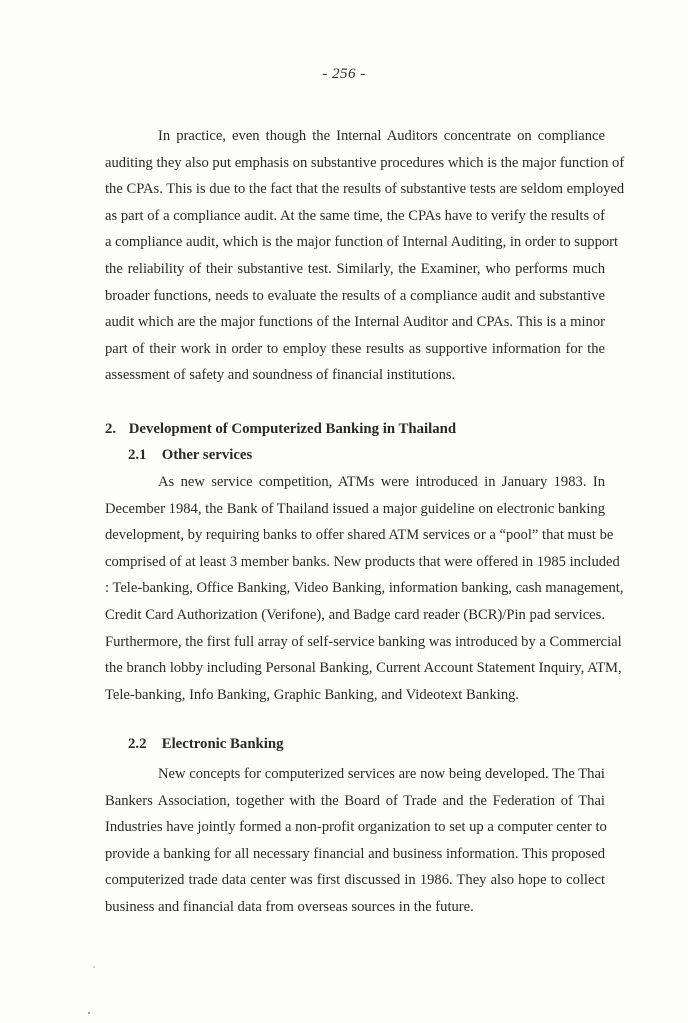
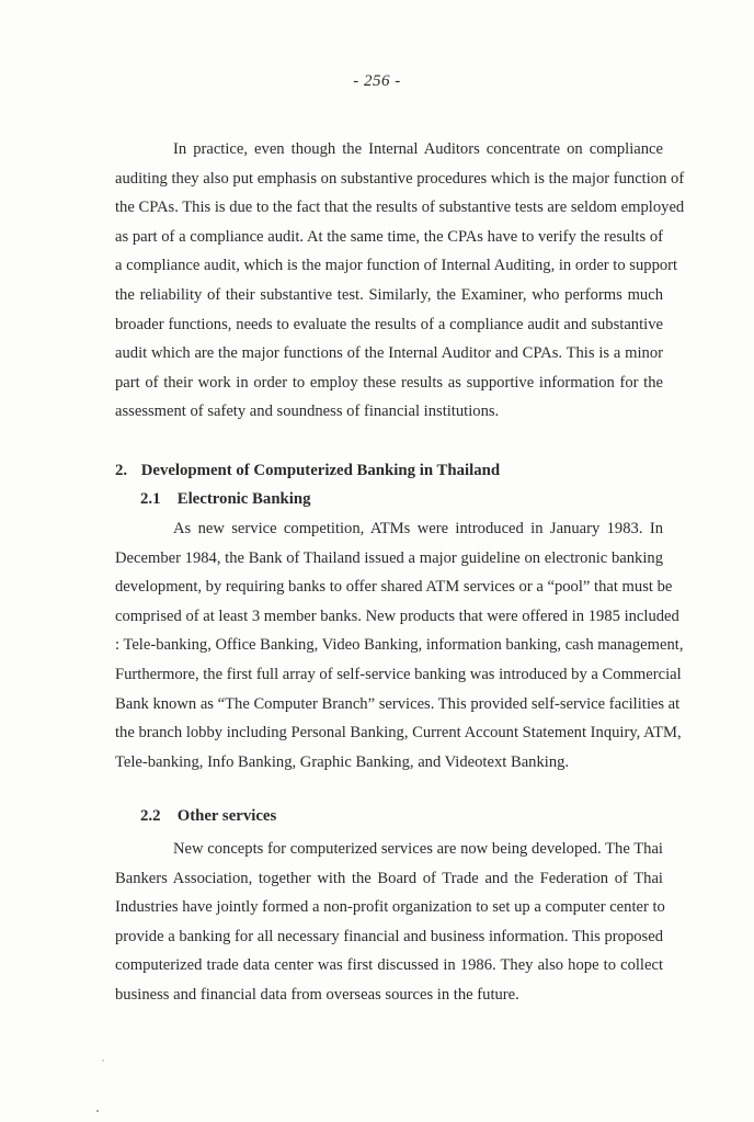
  - 256 -
  In practice, even though the Internal Auditors concentrate on compliance
  auditing they also put emphasis on substantive procedures which is the major function of
  the CPAs. This is due to the fact that the results of substantive tests are seldom employed
  as part of a compliance audit. At the same time, the CPAs have to verify the results of
  a compliance audit, which is the major function of Internal Auditing, in order to support
  the reliability of their substantive test. Similarly, the Examiner, who performs much
  broader functions, needs to evaluate the results of a compliance audit and substantive
  audit which are the major functions of the Internal Auditor and CPAs. This is a minor
  part of their work in order to employ these results as supportive information for the
  assessment of safety and soundness of financial institutions.
  2. Development of Computerized Banking in Thailand
- 2.1 Other services
+ 2.1 Electronic Banking
  As new service competition, ATMs were introduced in January 1983. In
  December 1984, the Bank of Thailand issued a major guideline on electronic banking
  development, by requiring banks to offer shared ATM services or a “pool” that must be
  comprised of at least 3 member banks. New products that were offered in 1985 included
  : Tele-banking, Office Banking, Video Banking, information banking, cash management,
- Credit Card Authorization (Verifone), and Badge card reader (BCR)/Pin pad services.
  Furthermore, the first full array of self-service banking was introduced by a Commercial
+ Bank known as “The Computer Branch” services. This provided self-service facilities at
  the branch lobby including Personal Banking, Current Account Statement Inquiry, ATM,
  Tele-banking, Info Banking, Graphic Banking, and Videotext Banking.
- 2.2 Electronic Banking
+ 2.2 Other services
  New concepts for computerized services are now being developed. The Thai
  Bankers Association, together with the Board of Trade and the Federation of Thai
  Industries have jointly formed a non-profit organization to set up a computer center to
  provide a banking for all necessary financial and business information. This proposed
  computerized trade data center was first discussed in 1986. They also hope to collect
  business and financial data from overseas sources in the future.
